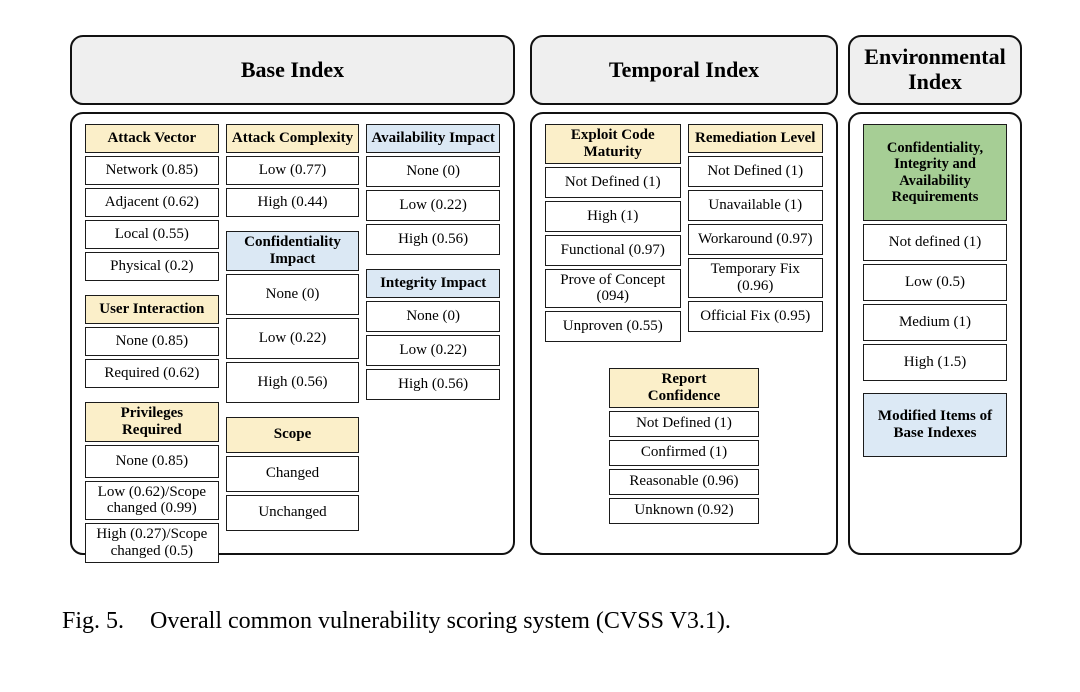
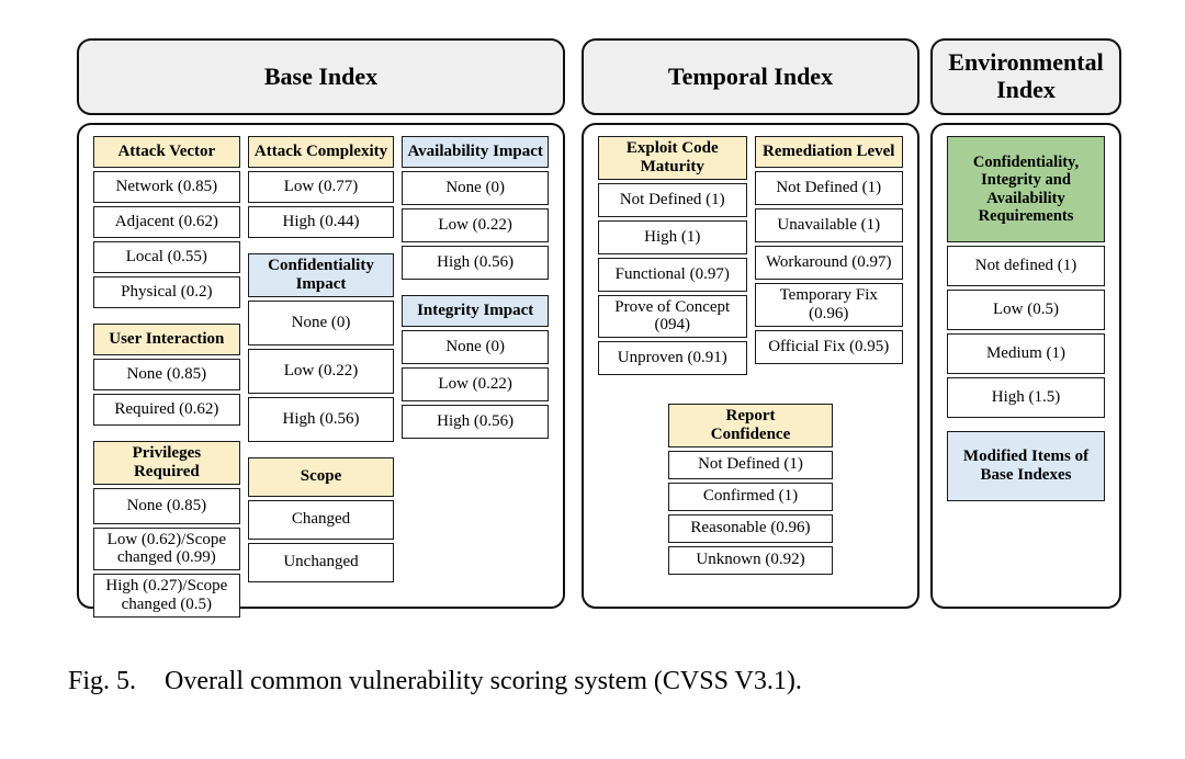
  Base Index
  Attack Vector
  Network (0.85)
  Adjacent (0.62)
  Local (0.55)
  Physical (0.2)
  User Interaction
  None (0.85)
  Required (0.62)
  Privileges Required
  None (0.85)
  Low (0.62)/Scope changed (0.99)
  High (0.27)/Scope changed (0.5)
  Attack Complexity
  Low (0.77)
  High (0.44)
  Confidentiality Impact
  None (0)
  Low (0.22)
  High (0.56)
  Scope
  Changed
  Unchanged
  Availability Impact
  None (0)
  Low (0.22)
  High (0.56)
  Integrity Impact
  None (0)
  Low (0.22)
  High (0.56)
  Temporal Index
  Exploit Code Maturity
  Not Defined (1)
  High (1)
  Functional (0.97)
  Prove of Concept (094)
- Unproven (0.55)
+ Unproven (0.91)
  Remediation Level
  Not Defined (1)
  Unavailable (1)
  Workaround (0.97)
  Temporary Fix (0.96)
  Official Fix (0.95)
  Report Confidence
  Not Defined (1)
  Confirmed (1)
  Reasonable (0.96)
  Unknown (0.92)
  Environmental Index
  Confidentiality, Integrity and Availability Requirements
  Not defined (1)
  Low (0.5)
  Medium (1)
  High (1.5)
  Modified Items of Base Indexes
  Fig. 5. Overall common vulnerability scoring system (CVSS V3.1).
